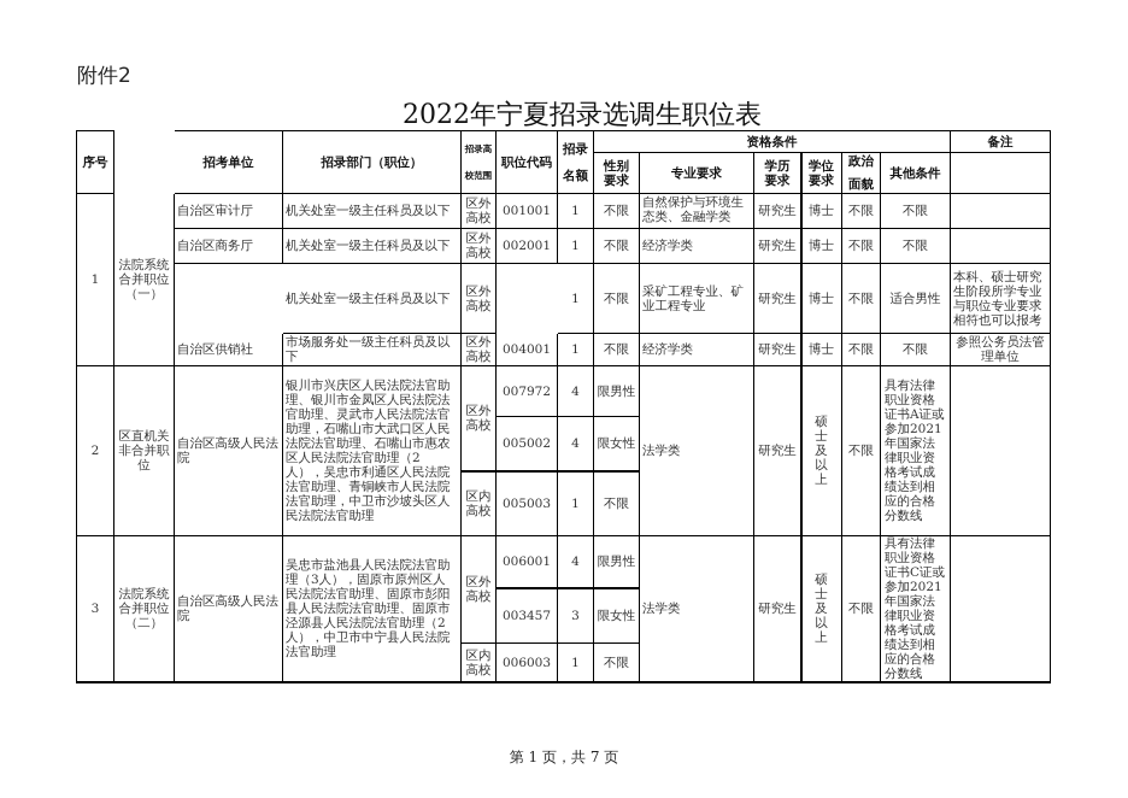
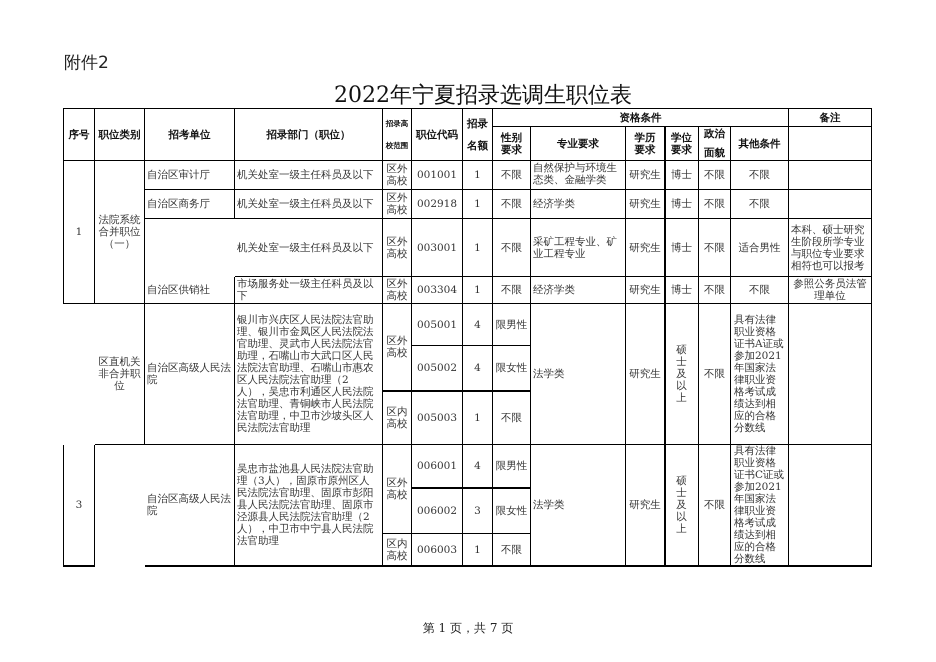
  附件2
  2022年宁夏招录选调生职位表
  序号
+ 职位类别
  招考单位
  招录部门（职位）
  招录高
  校范围
  职位代码
  招录
  名额
  资格条件
  备注
  性别要求
  专业要求
  学历要求
  学位要求
  政治
  面貌
  其他条件
  1
  法院系统合并职位（一）
  自治区审计厅
  机关处室一级主任科员及以下
  区外高校
  001001
  1
  不限
  自然保护与环境生态类、金融学类
  研究生
  博士
  不限
  不限
  自治区商务厅
  机关处室一级主任科员及以下
  区外高校
- 002001
+ 002918
  1
  不限
  经济学类
  研究生
  博士
  不限
  不限
  机关处室一级主任科员及以下
  区外高校
+ 003001
  1
  不限
  采矿工程专业、矿业工程专业
  研究生
  博士
  不限
  适合男性
  本科、硕士研究生阶段所学专业与职位专业要求相符也可以报考
  自治区供销社
  市场服务处一级主任科员及以下
  区外高校
- 004001
+ 003304
  1
  不限
  经济学类
  研究生
  博士
  不限
  不限
  参照公务员法管理单位
- 2
  区直机关非合并职位
  自治区高级人民法院
  银川市兴庆区人民法院法官助理、银川市金凤区人民法院法官助理、灵武市人民法院法官助理，石嘴山市大武口区人民法院法官助理、石嘴山市惠农区人民法院法官助理（2人），吴忠市利通区人民法院法官助理、青铜峡市人民法院法官助理，中卫市沙坡头区人民法院法官助理
  区外高校
  区内高校
- 007972
+ 005001
  4
  限男性
  005002
  4
  限女性
  005003
  1
  不限
  法学类
  研究生
  硕士及以上
  不限
  具有法律职业资格证书A证或参加2021年国家法律职业资格考试成绩达到相应的合格分数线
  3
- 法院系统合并职位（二）
  自治区高级人民法院
  吴忠市盐池县人民法院法官助理（3人），固原市原州区人民法院法官助理、固原市彭阳县人民法院法官助理、固原市泾源县人民法院法官助理（2人），中卫市中宁县人民法院法官助理
  区外高校
  区内高校
  006001
  4
  限男性
- 003457
+ 006002
  3
  限女性
  006003
  1
  不限
  法学类
  研究生
  硕士及以上
  不限
  具有法律职业资格证书C证或参加2021年国家法律职业资格考试成绩达到相应的合格分数线
  第 1 页，共 7 页
